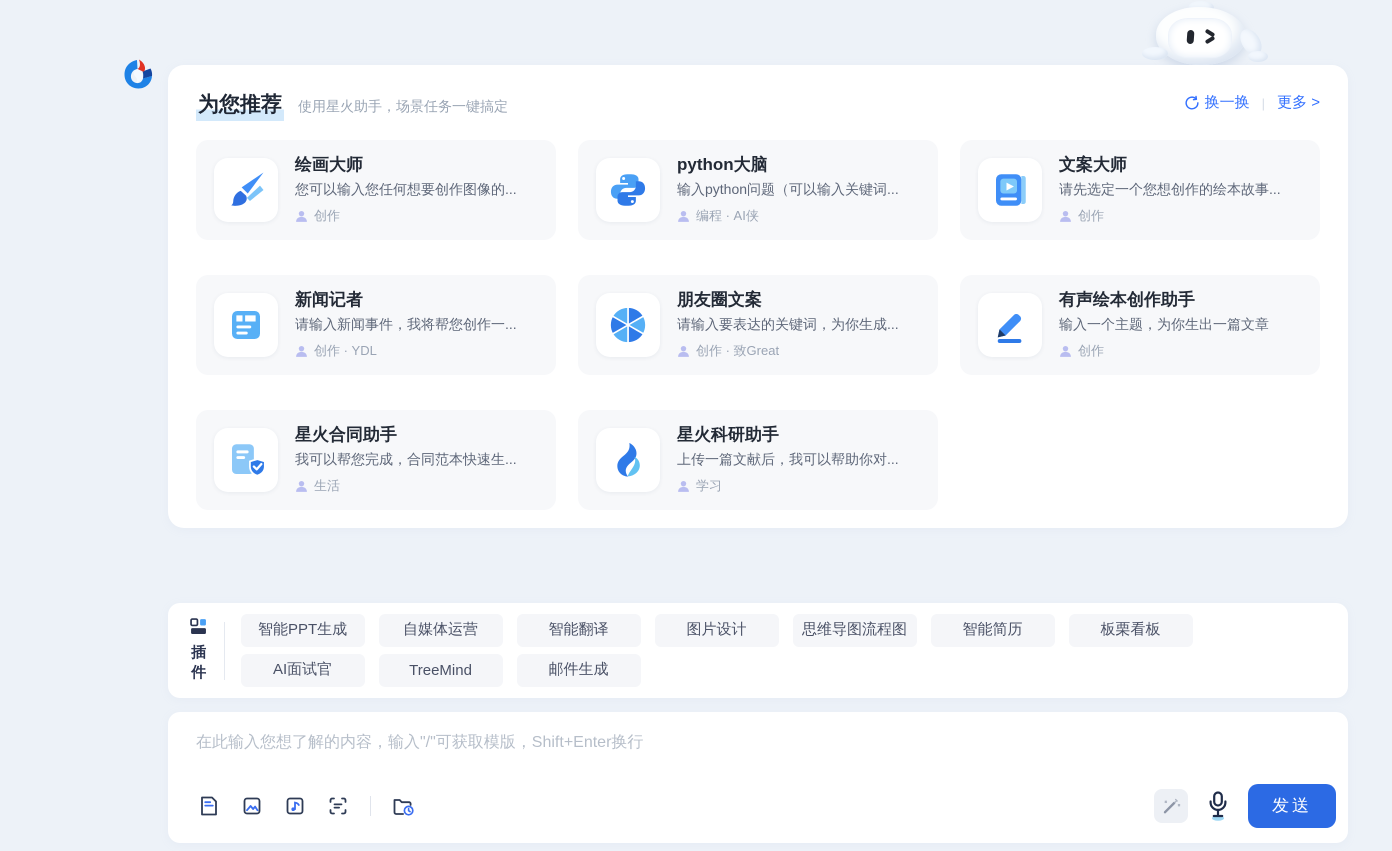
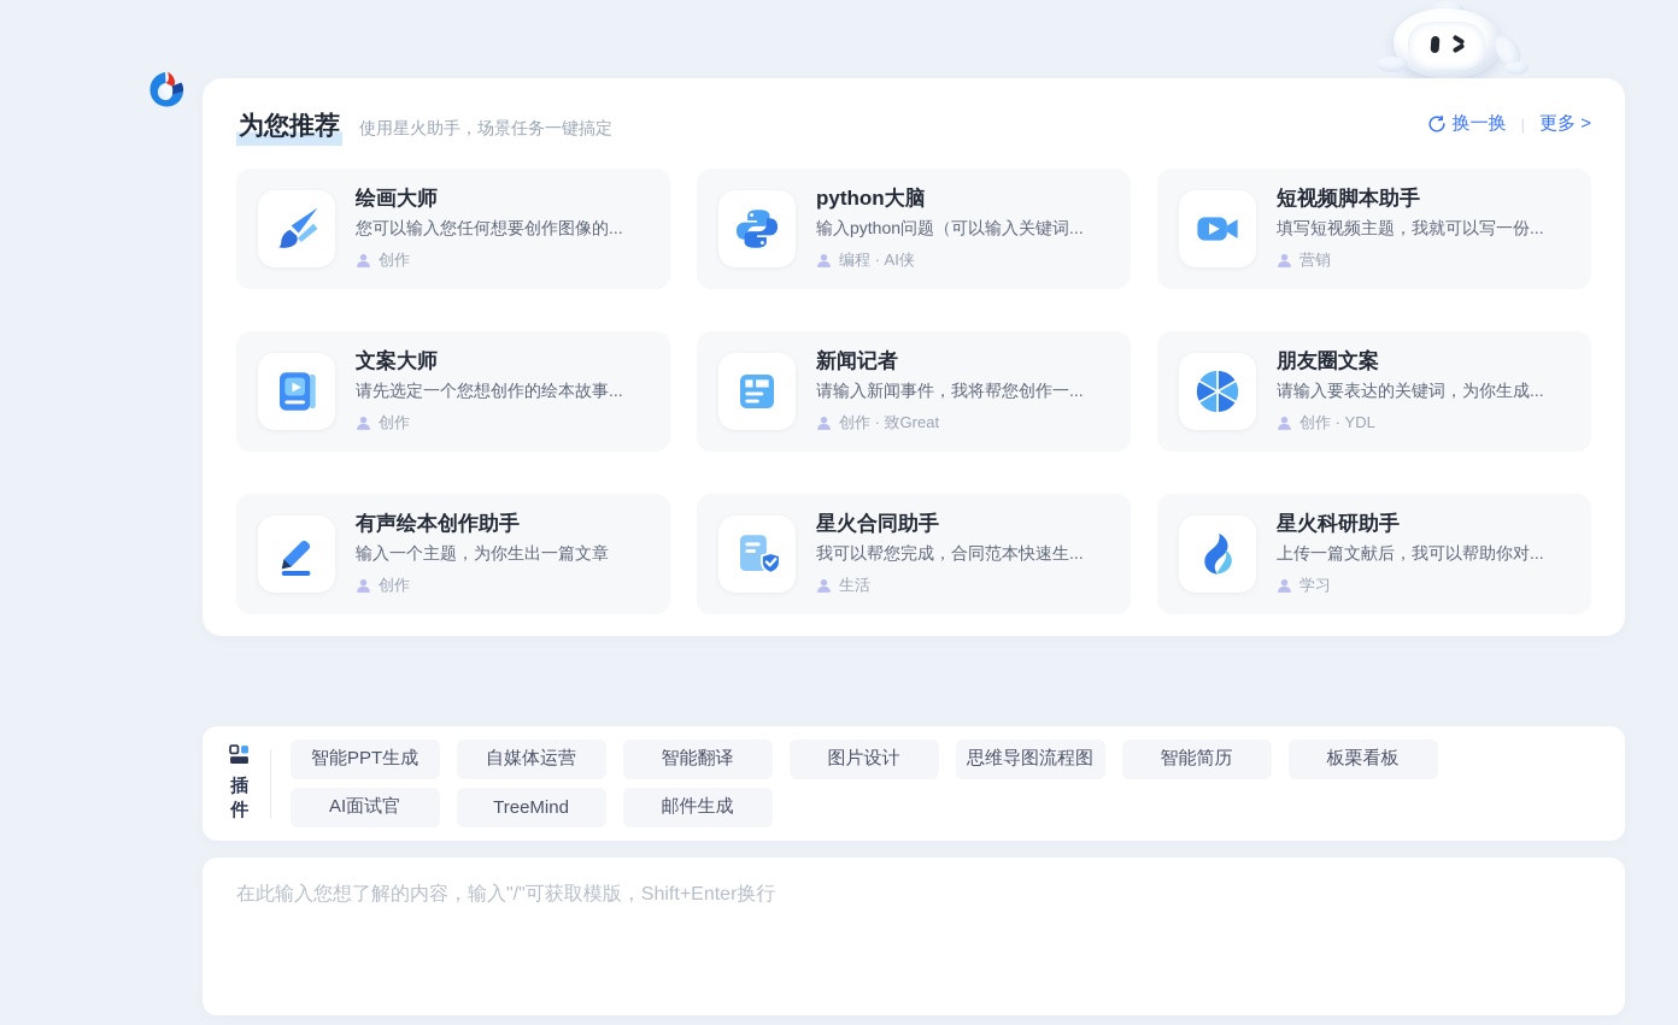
  为您推荐
  使用星火助手，场景任务一键搞定
  换一换
  |
  更多 >
  绘画大师
  您可以输入您任何想要创作图像的...
  创作
  python大脑
  输入python问题（可以输入关键词...
  编程 · AI侠
+ 短视频脚本助手
+ 填写短视频主题，我就可以写一份...
+ 营销
  文案大师
  请先选定一个您想创作的绘本故事...
  创作
  新闻记者
  请输入新闻事件，我将帮您创作一...
- 创作 · YDL
+ 创作 · 致Great
  朋友圈文案
  请输入要表达的关键词，为你生成...
- 创作 · 致Great
+ 创作 · YDL
  有声绘本创作助手
  输入一个主题，为你生出一篇文章
  创作
  星火合同助手
  我可以帮您完成，合同范本快速生...
  生活
  星火科研助手
  上传一篇文献后，我可以帮助你对...
  学习
  插件
  智能PPT生成
  自媒体运营
  智能翻译
  图片设计
  思维导图流程图
  智能简历
  板栗看板
  AI面试官
  TreeMind
  邮件生成
  在此输入您想了解的内容，输入"/"可获取模版，Shift+Enter换行
- 发送
